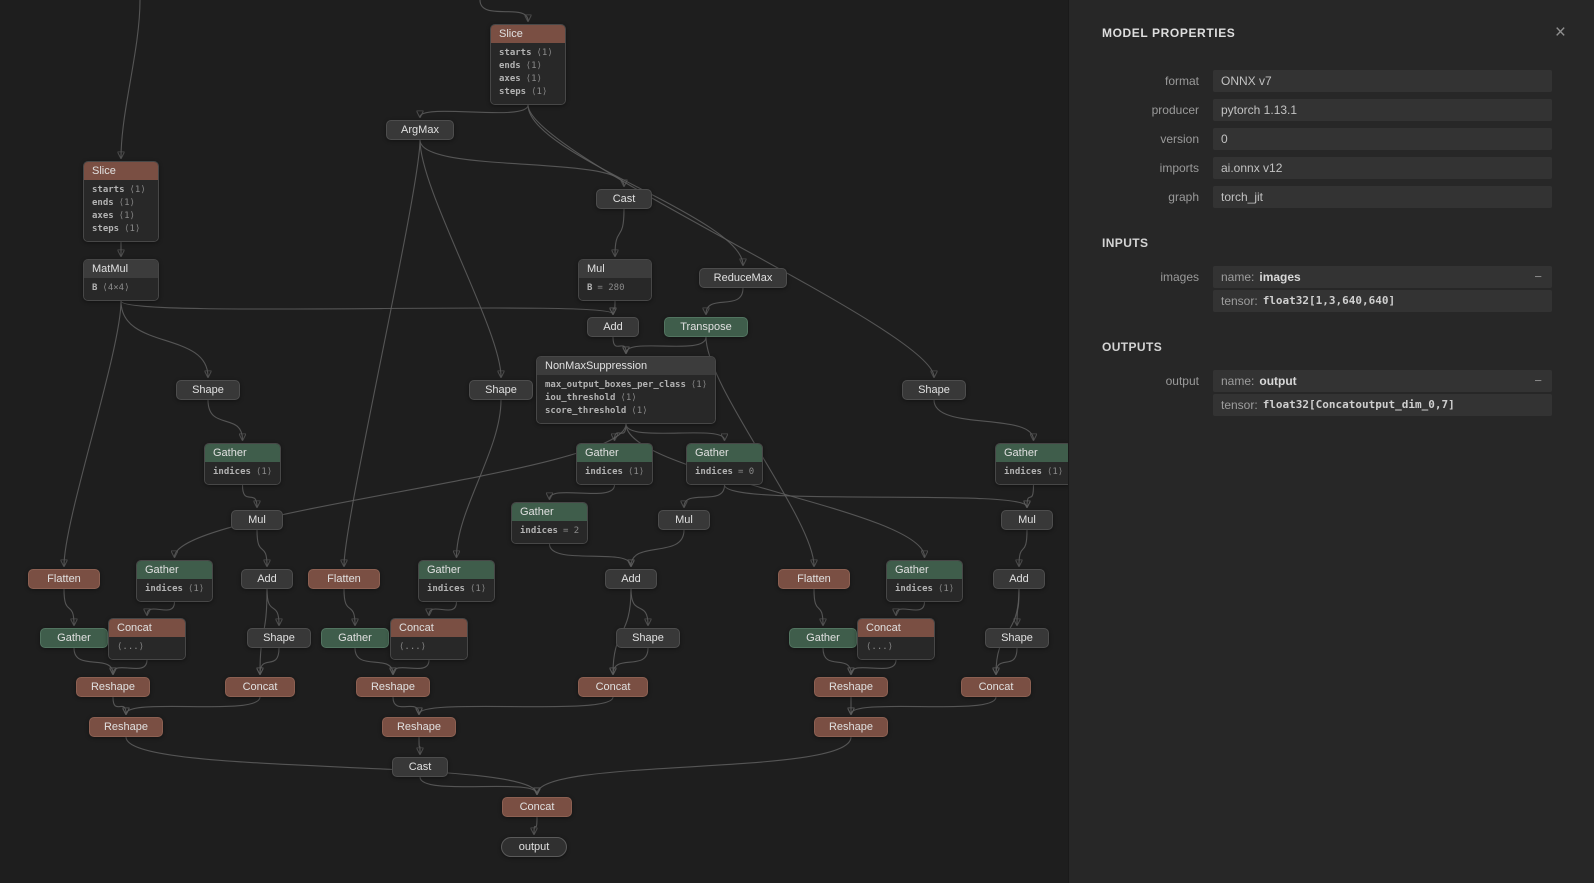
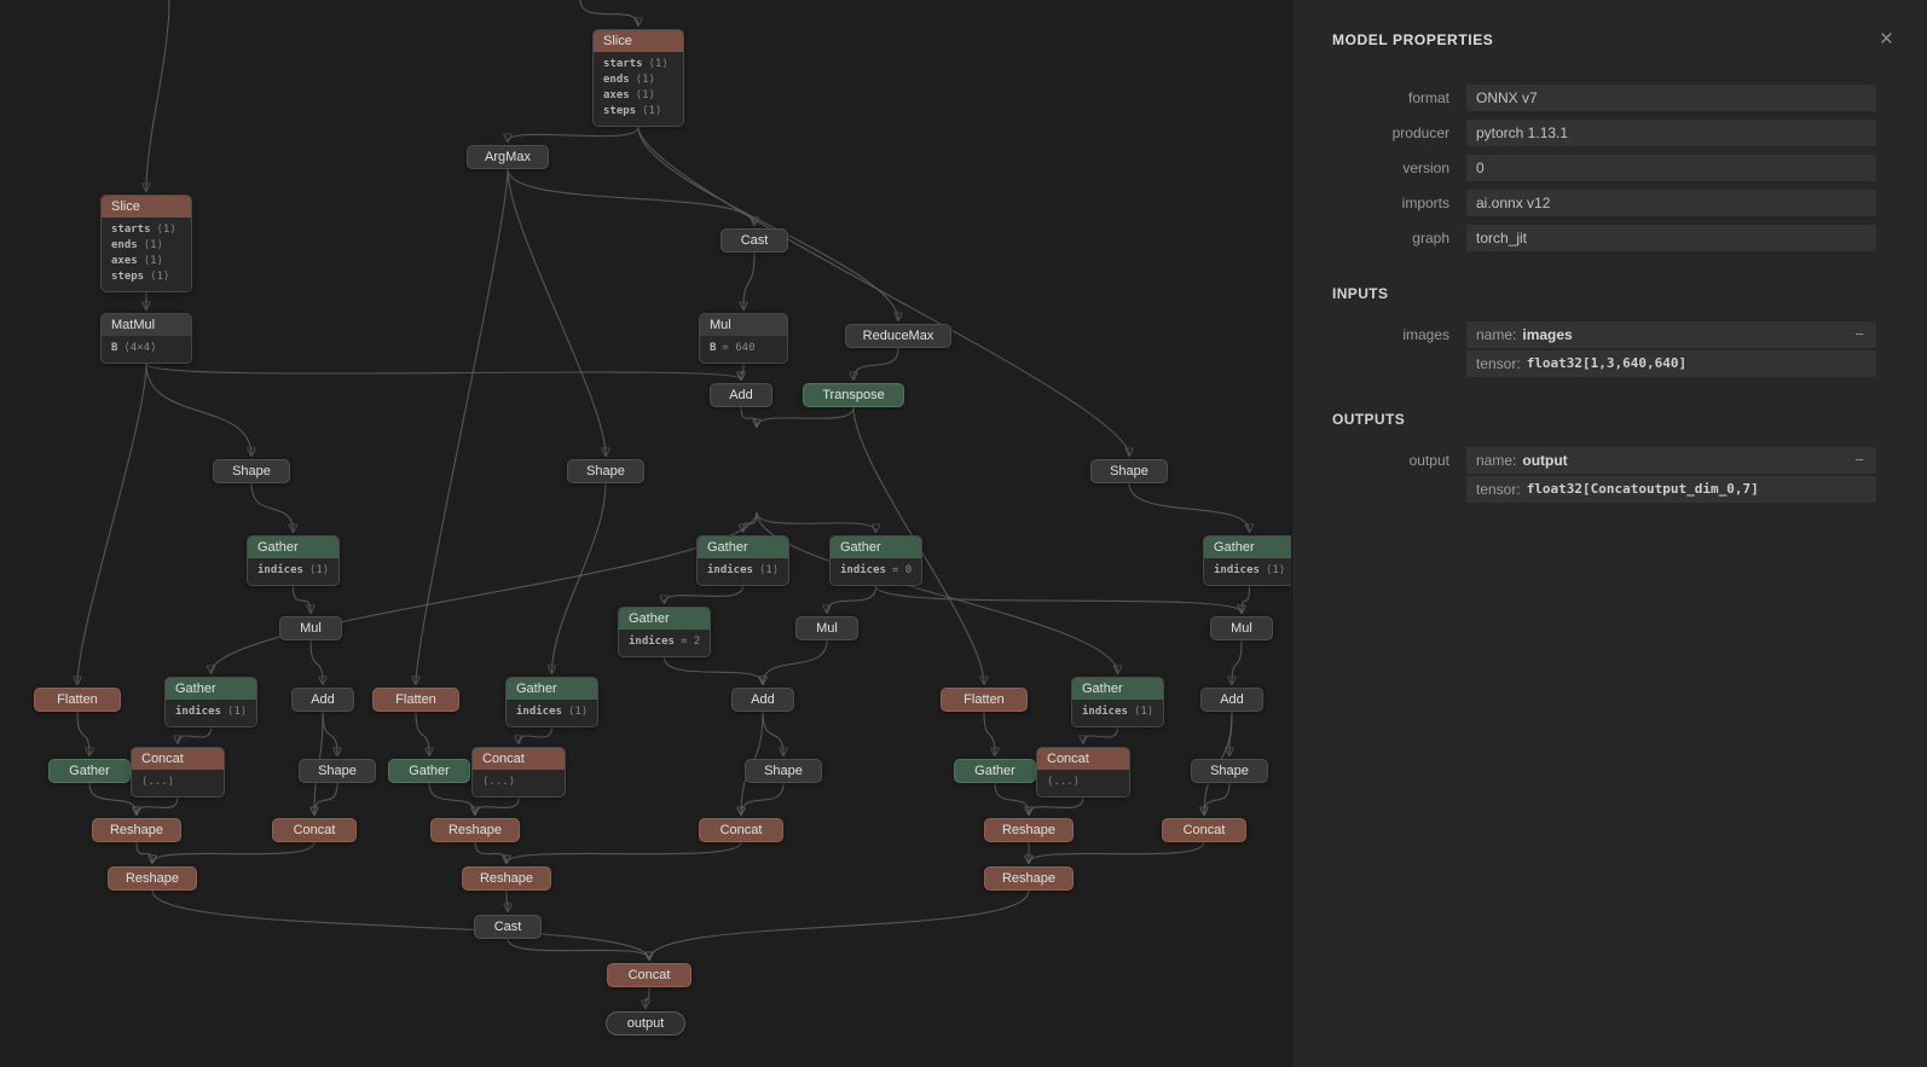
  Slice
  starts ⟨1⟩
  ends ⟨1⟩
  axes ⟨1⟩
  steps ⟨1⟩
  ArgMax
  Slice
  starts ⟨1⟩
  ends ⟨1⟩
  axes ⟨1⟩
  steps ⟨1⟩
  Cast
  MatMul
  B ⟨4×4⟩
  Mul
- B = 280
+ B = 640
  ReduceMax
  Add
  Transpose
- NonMaxSuppression
- max_output_boxes_per_class ⟨1⟩
- iou_threshold ⟨1⟩
- score_threshold ⟨1⟩
  Shape
  Shape
  Shape
  Gather
  indices ⟨1⟩
  Gather
  indices ⟨1⟩
  Gather
  indices = 0
  Gather
  indices ⟨1⟩
  Gather
  indices = 2
  Mul
  Mul
  Mul
  Flatten
  Gather
  indices ⟨1⟩
  Add
  Flatten
  Gather
  indices ⟨1⟩
  Add
  Flatten
  Gather
  indices ⟨1⟩
  Add
  Gather
  Concat
  ⟨...⟩
  Shape
  Gather
  Concat
  ⟨...⟩
  Shape
  Gather
  Concat
  ⟨...⟩
  Shape
  Reshape
  Concat
  Reshape
  Concat
  Reshape
  Concat
  Reshape
  Reshape
  Reshape
  Cast
  Concat
  output
  MODEL PROPERTIES
  ×
  format
  ONNX v7
  producer
  pytorch 1.13.1
  version
  0
  imports
  ai.onnx v12
  graph
  torch_jit
  INPUTS
  images
  name:
  images
  −
  tensor:
  float32[1,3,640,640]
  OUTPUTS
  output
  name:
  output
  −
  tensor:
  float32[Concatoutput_dim_0,7]
